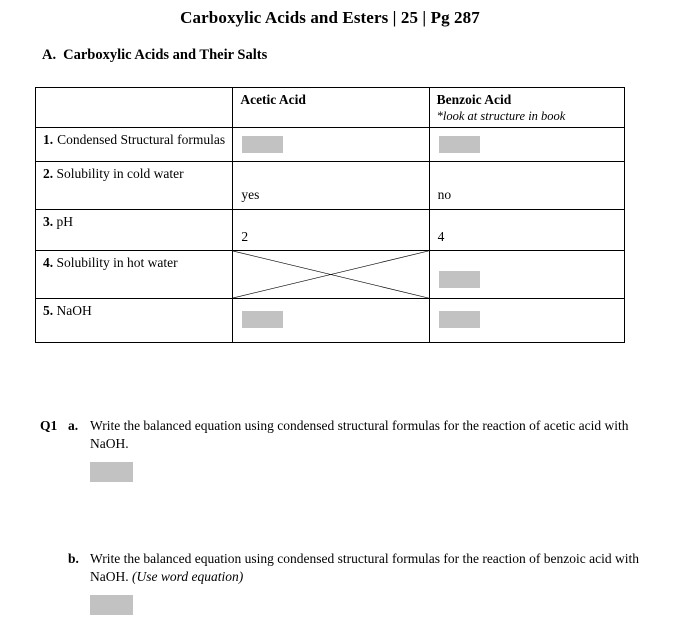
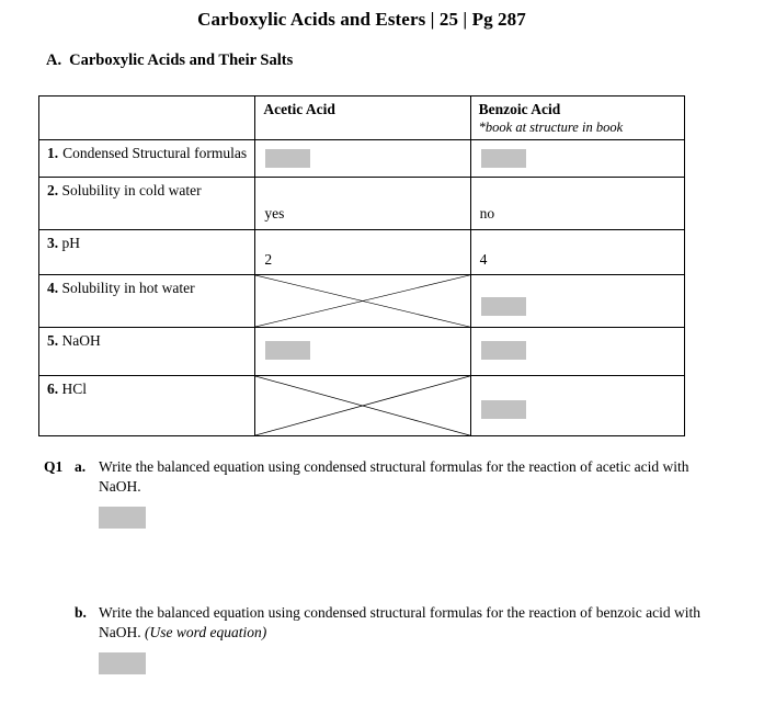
  Carboxylic Acids and Esters | 25 | Pg 287
  A. Carboxylic Acids and Their Salts
- 	Acetic Acid	Benzoic Acid *look at structure in book
+ 	Acetic Acid	Benzoic Acid *book at structure in book
  1. Condensed Structural formulas
  2. Solubility in cold water	yes	no
  3. pH	2	4
  4. Solubility in hot water
  5. NaOH
+ 6. HCl
  Q1
  a.
  Write the balanced equation using condensed structural formulas for the reaction of acetic acid with NaOH.
  b.
  Write the balanced equation using condensed structural formulas for the reaction of benzoic acid with NaOH. (Use word equation)
